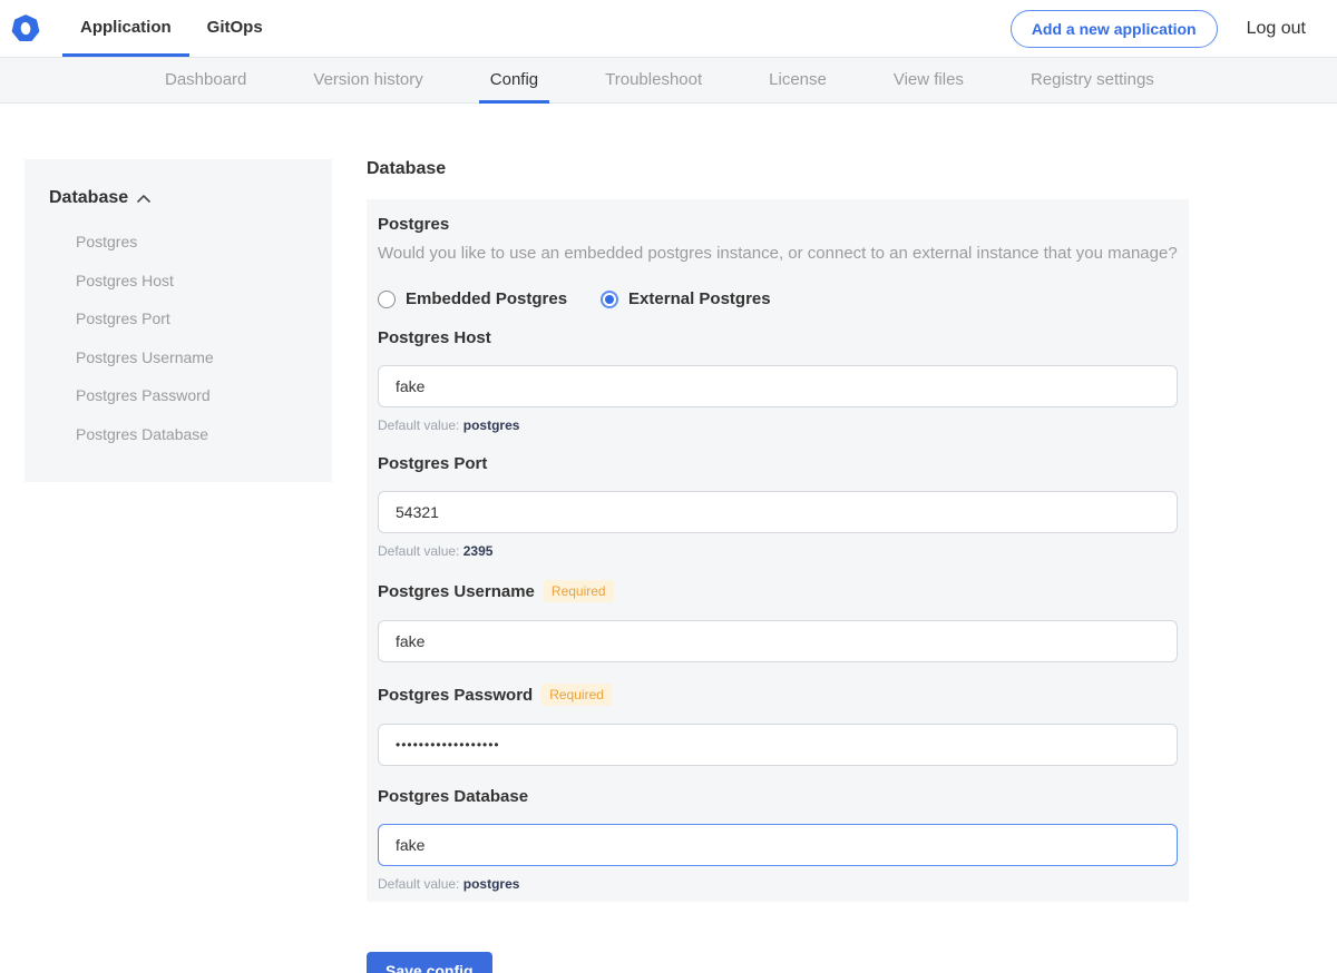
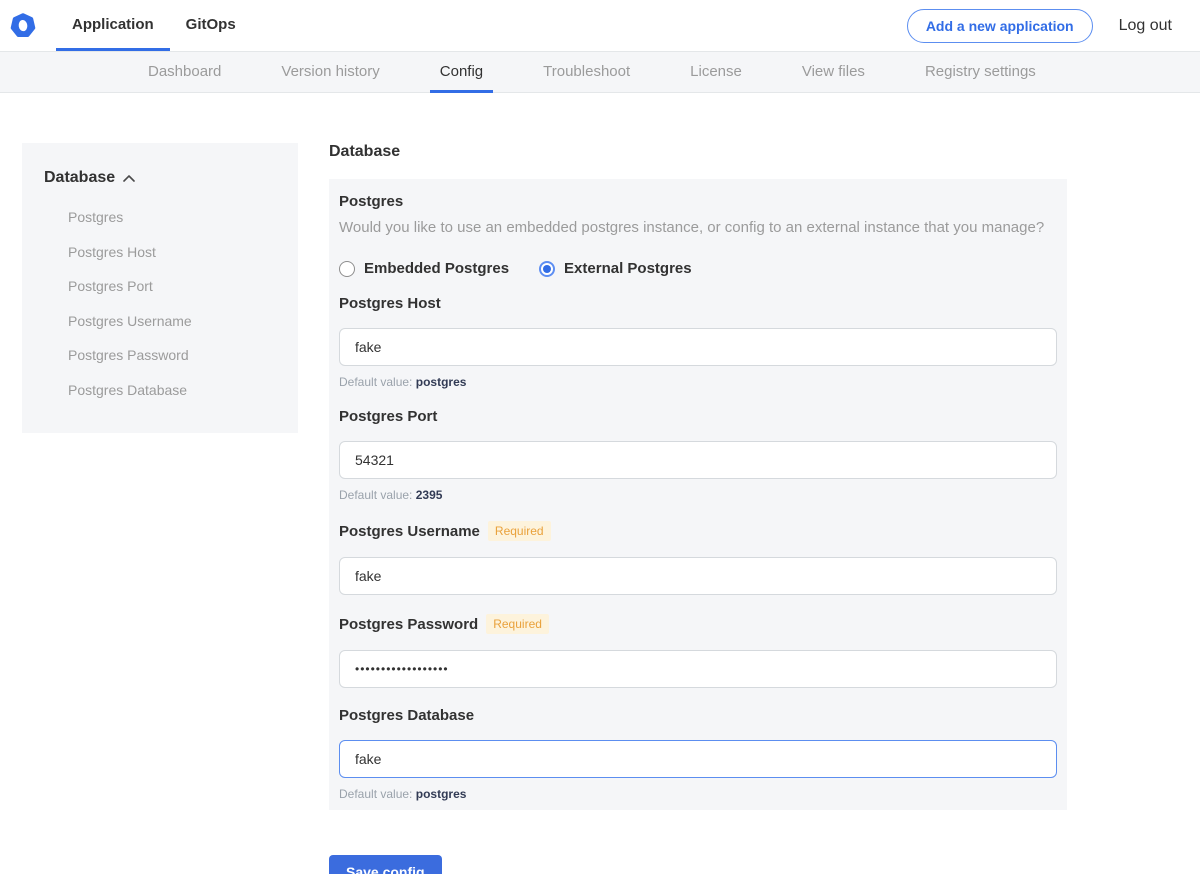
  Application
  GitOps
  Add a new application
  Log out
  Dashboard
  Version history
  Config
  Troubleshoot
  License
  View files
  Registry settings
  Database
  Postgres
  Postgres Host
  Postgres Port
  Postgres Username
  Postgres Password
  Postgres Database
  Database
  Postgres
- Would you like to use an embedded postgres instance, or connect to an external instance that you manage?
+ Would you like to use an embedded postgres instance, or config to an external instance that you manage?
  Embedded Postgres
  External Postgres
  Postgres Host
  fake
  Default value: postgres
  Postgres Port
  54321
  Default value: 2395
  Postgres Username
  Required
  fake
  Postgres Password
  Required
  ••••••••••••••••••
  Postgres Database
  fake
  Default value: postgres
  Save config
